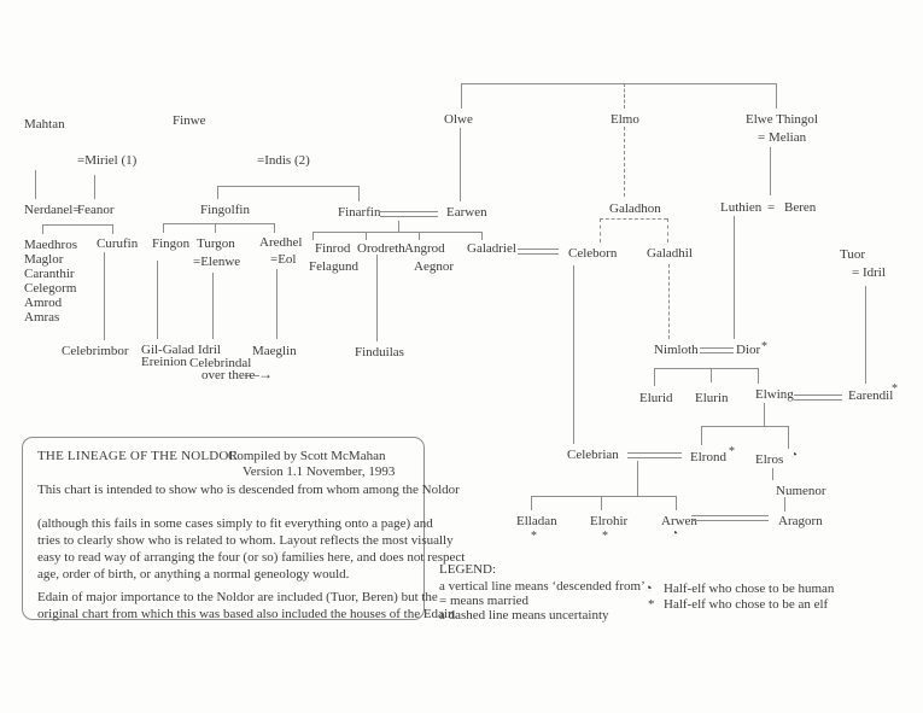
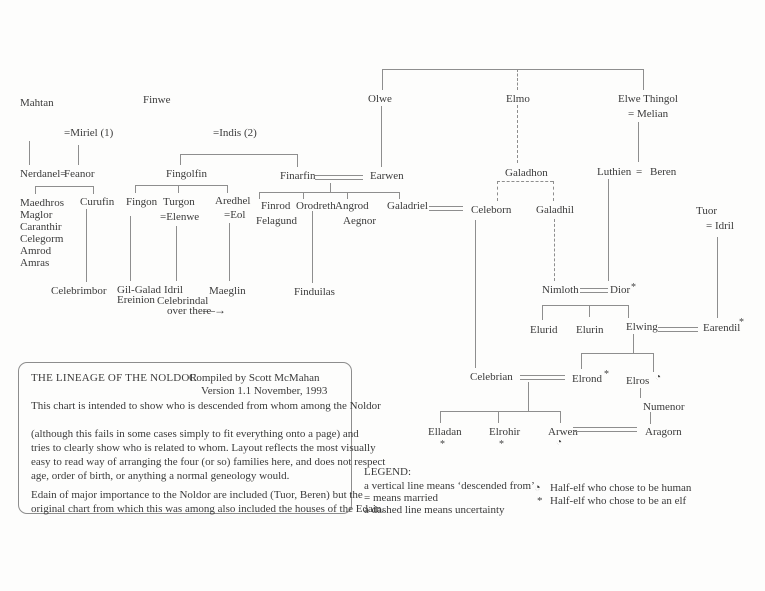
  Mahtan
  Finwe
  Olwe
  Elmo
  Elwe Thingol
  = Melian
  =Miriel (1)
  =Indis (2)
  Nerdanel=
  Feanor
  Fingolfin
  Finarfin
  Earwen
  Galadhon
  Luthien
  =
  Beren
  Tuor
  = Idril
  Maedhros
  Maglor
  Caranthir
  Celegorm
  Amrod
  Amras
  Curufin
  Fingon
  Turgon
  =Elenwe
  Aredhel
  =Eol
  Finrod
  Felagund
  Orodreth
  Angrod
  Aegnor
  Galadriel
  Celeborn
  Galadhil
  Celebrimbor
  Gil-Galad
  Ereinion
  Idril
  Celebrindal
  over there
  —→
  Maeglin
  Finduilas
  Nimloth
  Dior
  *
  Elurid
  Elurin
  Elwing
  Earendil
  *
  Celebrian
  Elrond
  *
  Elros
  ◔
  Numenor
  Elladan
  *
  Elrohir
  *
  Arwen
  ◔
  Aragorn
  THE LINEAGE OF THE NOLDOR
  Compiled by Scott McMahan
  Version 1.1 November, 1993
  This chart is intended to show who is descended from whom among the Noldor
  (although this fails in some cases simply to fit everything onto a page) and
  tries to clearly show who is related to whom. Layout reflects the most visually
  easy to read way of arranging the four (or so) families here, and does not respect
  age, order of birth, or anything a normal geneology would.
  Edain of major importance to the Noldor are included (Tuor, Beren) but the
- original chart from which this was based also included the houses of the Edain.
+ original chart from which this was among also included the houses of the Edain.
  LEGEND:
  a vertical line means ‘descended from’
  = means married
  a dashed line means uncertainty
  ◔
  Half-elf who chose to be human
  *
  Half-elf who chose to be an elf
